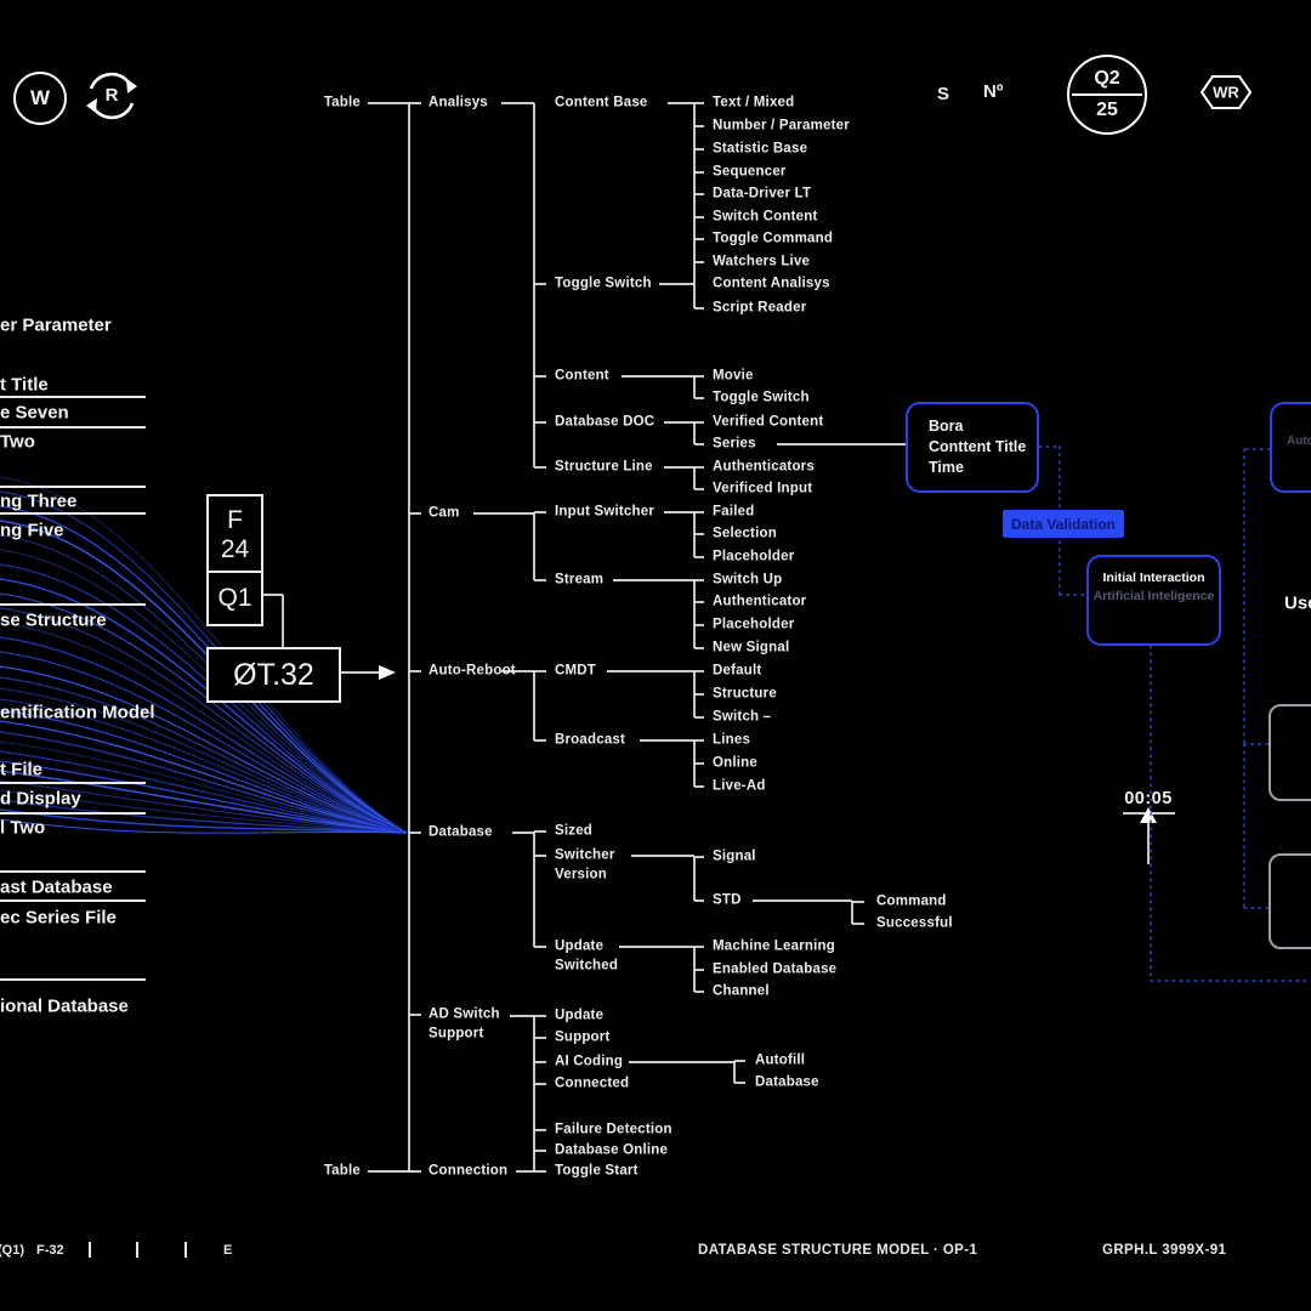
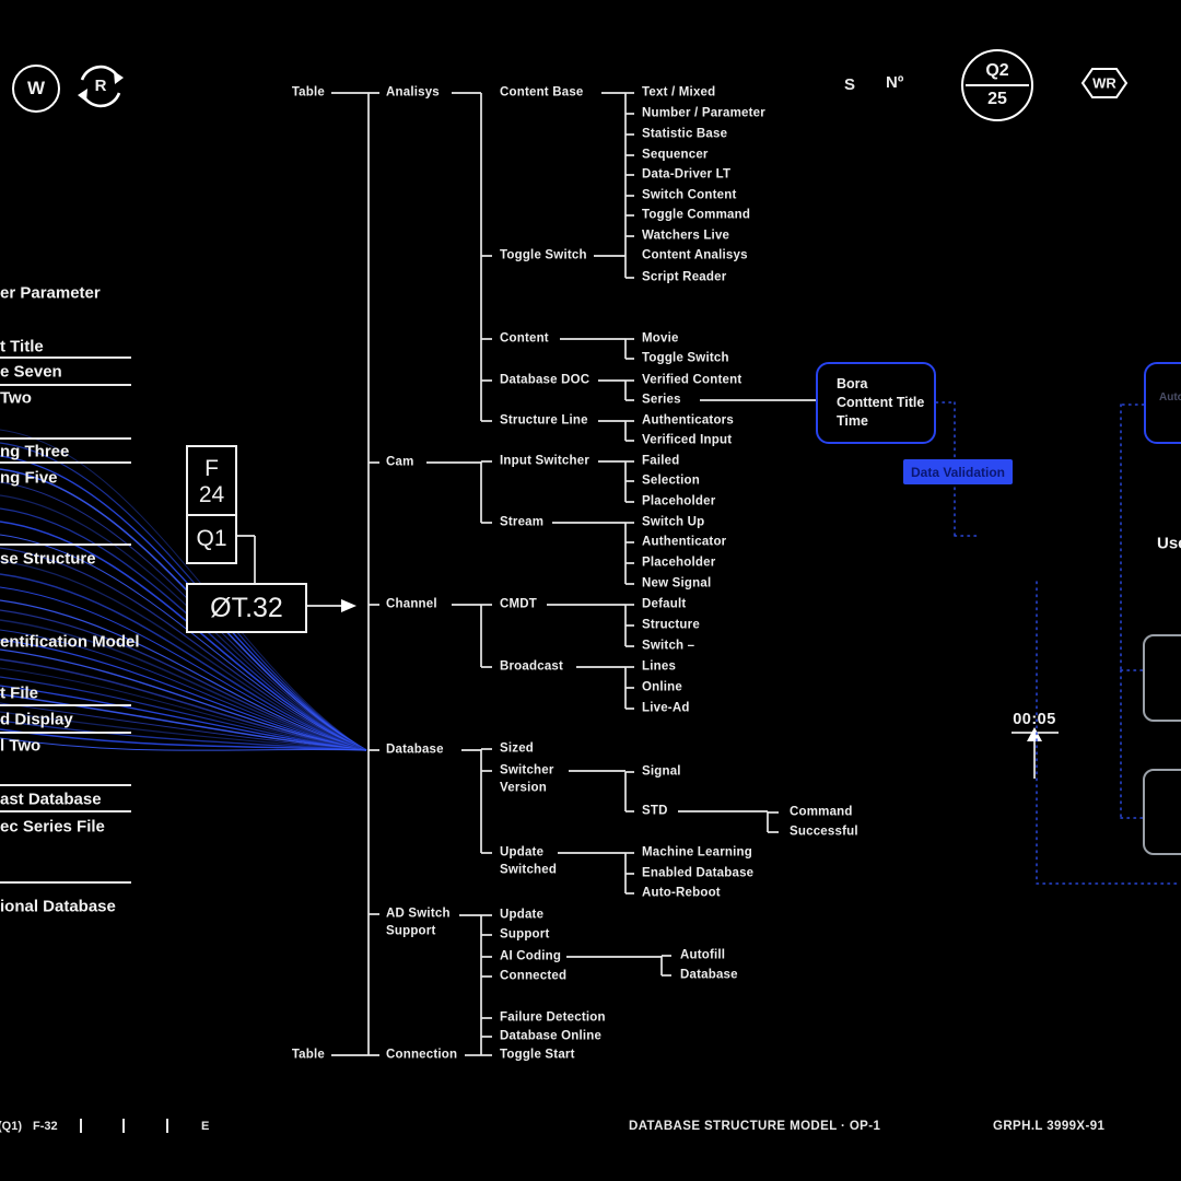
  W
  R
  S
  Nº
  Q2
  25
  WR
  F
  24
  Q1
  ØT.32
  Bora
  Conttent Title
  Time
  Data Validation
- Initial Interaction
- Artificial Inteligence
  00:05
  Q1)
  F-32
  E
  DATABASE STRUCTURE MODEL · OP-1
  GRPH.L 3999X-91
  er Parameter
  t Title
  e Seven
  Two
  ng Three
  ng Five
  se Structure
  entification Model
  t File
  d Display
  l Two
  ast Database
  ec Series File
  ional Database
  Table
  Analisys
  Content Base
  Text / Mixed
  Number / Parameter
  Statistic Base
  Sequencer
  Data-Driver LT
  Switch Content
  Toggle Command
  Watchers Live
  Toggle Switch
  Content Analisys
  Script Reader
  Content
  Movie
  Toggle Switch
  Database DOC
  Verified Content
  Series
  Structure Line
  Authenticators
  Verificed Input
  Cam
  Input Switcher
  Failed
  Selection
  Placeholder
  Stream
  Switch Up
  Authenticator
  Placeholder
  New Signal
- Auto-Reboot
+ Channel
  CMDT
  Default
  Structure
  Switch –
  Broadcast
  Lines
  Online
  Live-Ad
  Database
  Sized
  Switcher
  Version
  Signal
  STD
  Command
  Successful
  Update
  Switched
  Machine Learning
  Enabled Database
- Channel
+ Auto-Reboot
  AD Switch
  Support
  Update
  Support
  AI Coding
  Autofill
  Database
  Connected
  Failure Detection
  Database Online
  Toggle Start
  Connection
  Table
